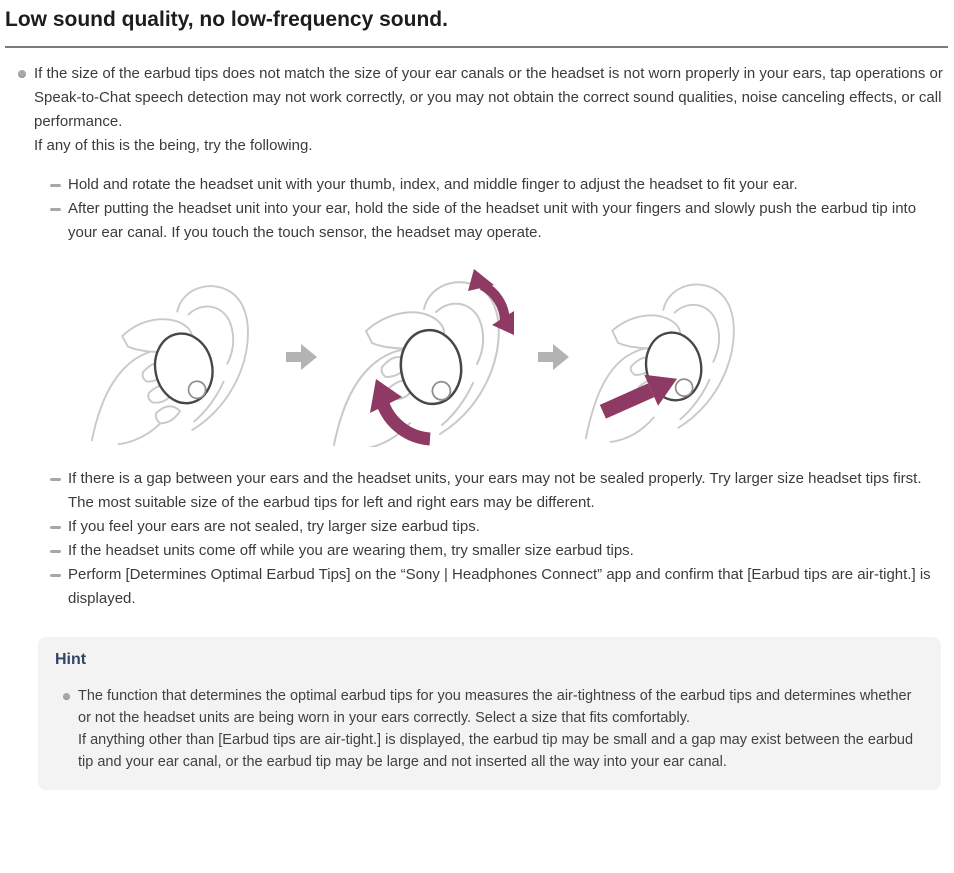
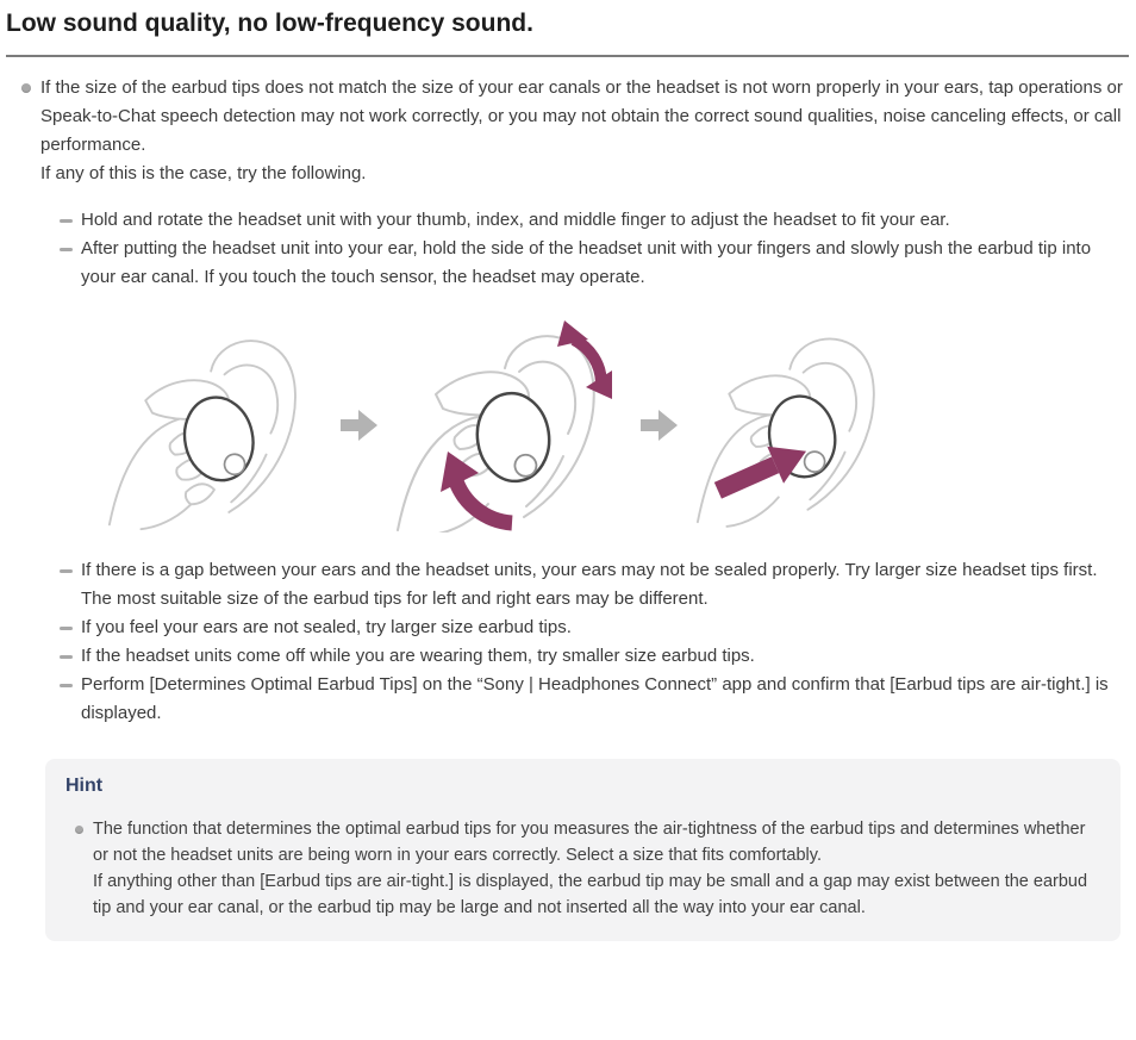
  Low sound quality, no low-frequency sound.
  If the size of the earbud tips does not match the size of your ear canals or the headset is not worn properly in your ears, tap operations or Speak-to-Chat speech detection may not work correctly, or you may not obtain the correct sound qualities, noise canceling effects, or call performance.
- If any of this is the being, try the following.
+ If any of this is the case, try the following.
  Hold and rotate the headset unit with your thumb, index, and middle finger to adjust the headset to fit your ear.
  After putting the headset unit into your ear, hold the side of the headset unit with your fingers and slowly push the earbud tip into your ear canal. If you touch the touch sensor, the headset may operate.
  If there is a gap between your ears and the headset units, your ears may not be sealed properly. Try larger size headset tips first. The most suitable size of the earbud tips for left and right ears may be different.
  If you feel your ears are not sealed, try larger size earbud tips.
  If the headset units come off while you are wearing them, try smaller size earbud tips.
  Perform [Determines Optimal Earbud Tips] on the “Sony | Headphones Connect” app and confirm that [Earbud tips are air-tight.] is displayed.
  Hint
  The function that determines the optimal earbud tips for you measures the air-tightness of the earbud tips and determines whether or not the headset units are being worn in your ears correctly. Select a size that fits comfortably.
  If anything other than [Earbud tips are air-tight.] is displayed, the earbud tip may be small and a gap may exist between the earbud tip and your ear canal, or the earbud tip may be large and not inserted all the way into your ear canal.
